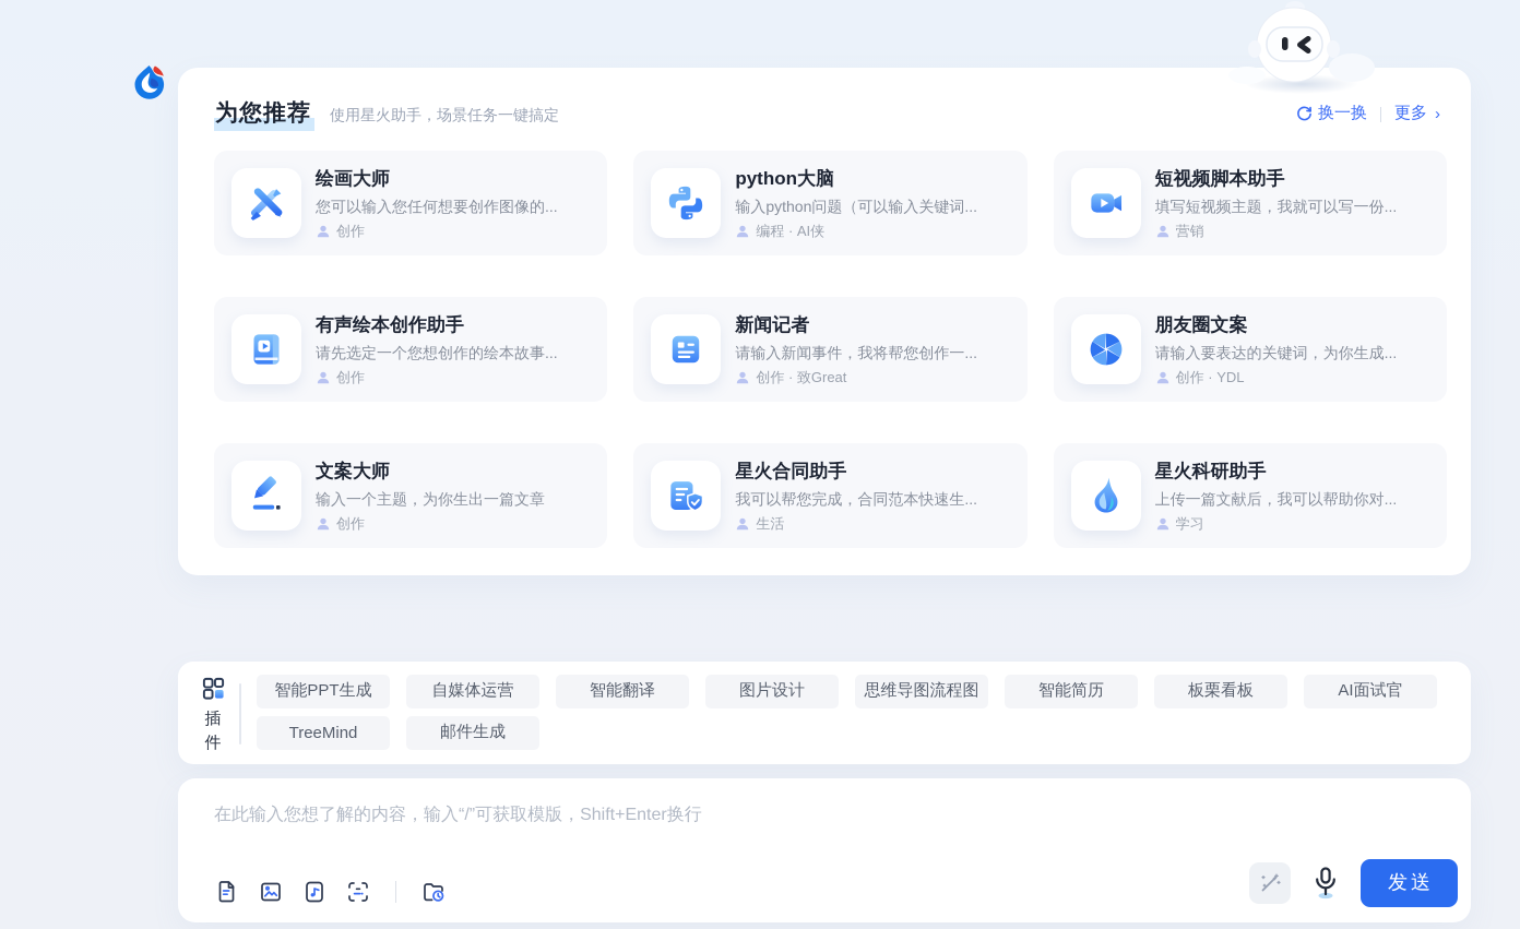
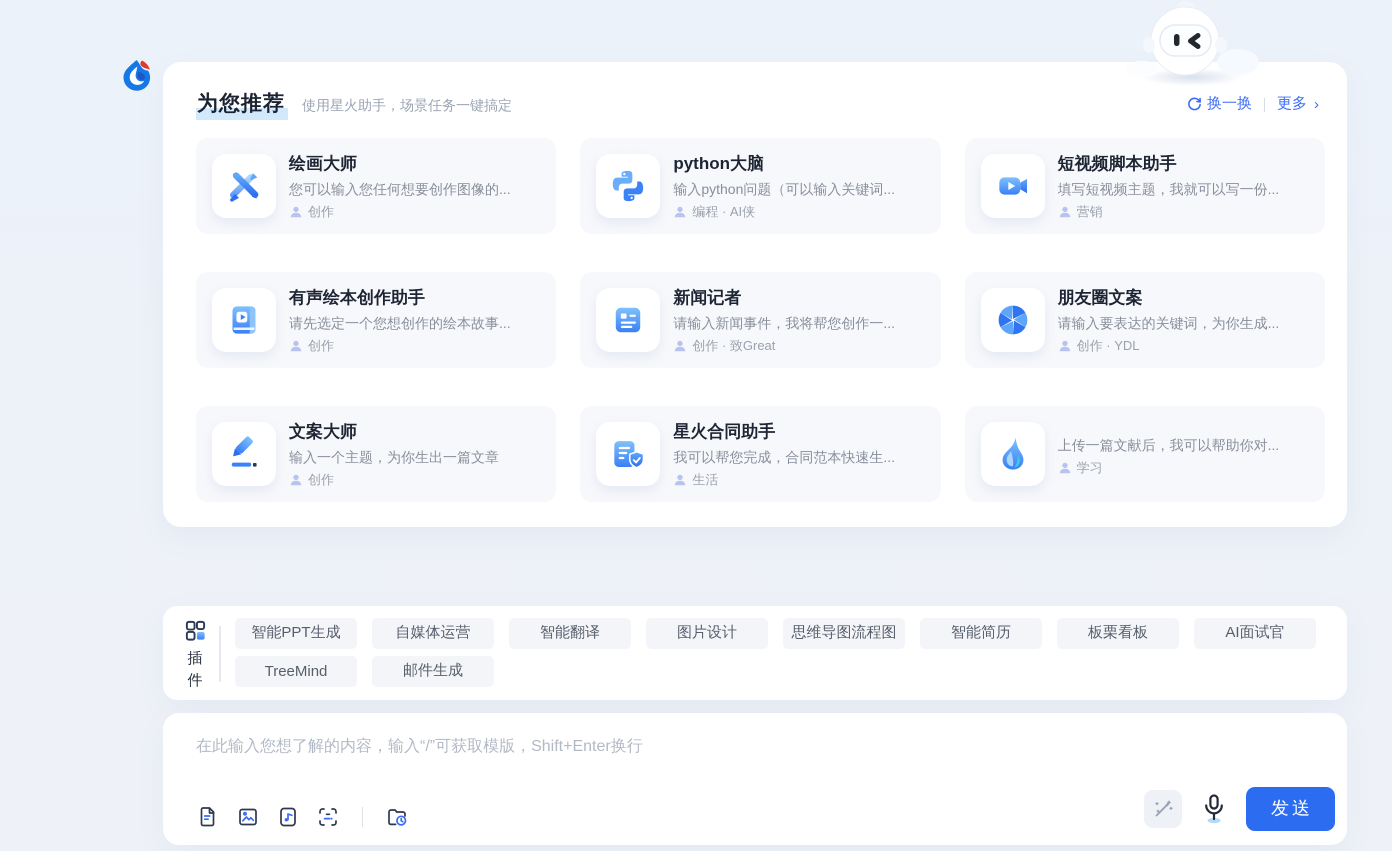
  为您推荐
  使用星火助手，场景任务一键搞定
  换一换
  更多
  ›
  绘画大师
  您可以输入您任何想要创作图像的...
  创作
  python大脑
  输入python问题（可以输入关键词...
  编程 · AI侠
  短视频脚本助手
  填写短视频主题，我就可以写一份...
  营销
  有声绘本创作助手
  请先选定一个您想创作的绘本故事...
  创作
  新闻记者
  请输入新闻事件，我将帮您创作一...
  创作 · 致Great
  朋友圈文案
  请输入要表达的关键词，为你生成...
  创作 · YDL
  文案大师
  输入一个主题，为你生出一篇文章
  创作
  星火合同助手
  我可以帮您完成，合同范本快速生...
  生活
- 星火科研助手
  上传一篇文献后，我可以帮助你对...
  学习
  插
  件
  智能PPT生成
  自媒体运营
  智能翻译
  图片设计
  思维导图流程图
  智能简历
  板栗看板
  AI面试官
  TreeMind
  邮件生成
  在此输入您想了解的内容，输入“/”可获取模版，Shift+Enter换行
  发送
